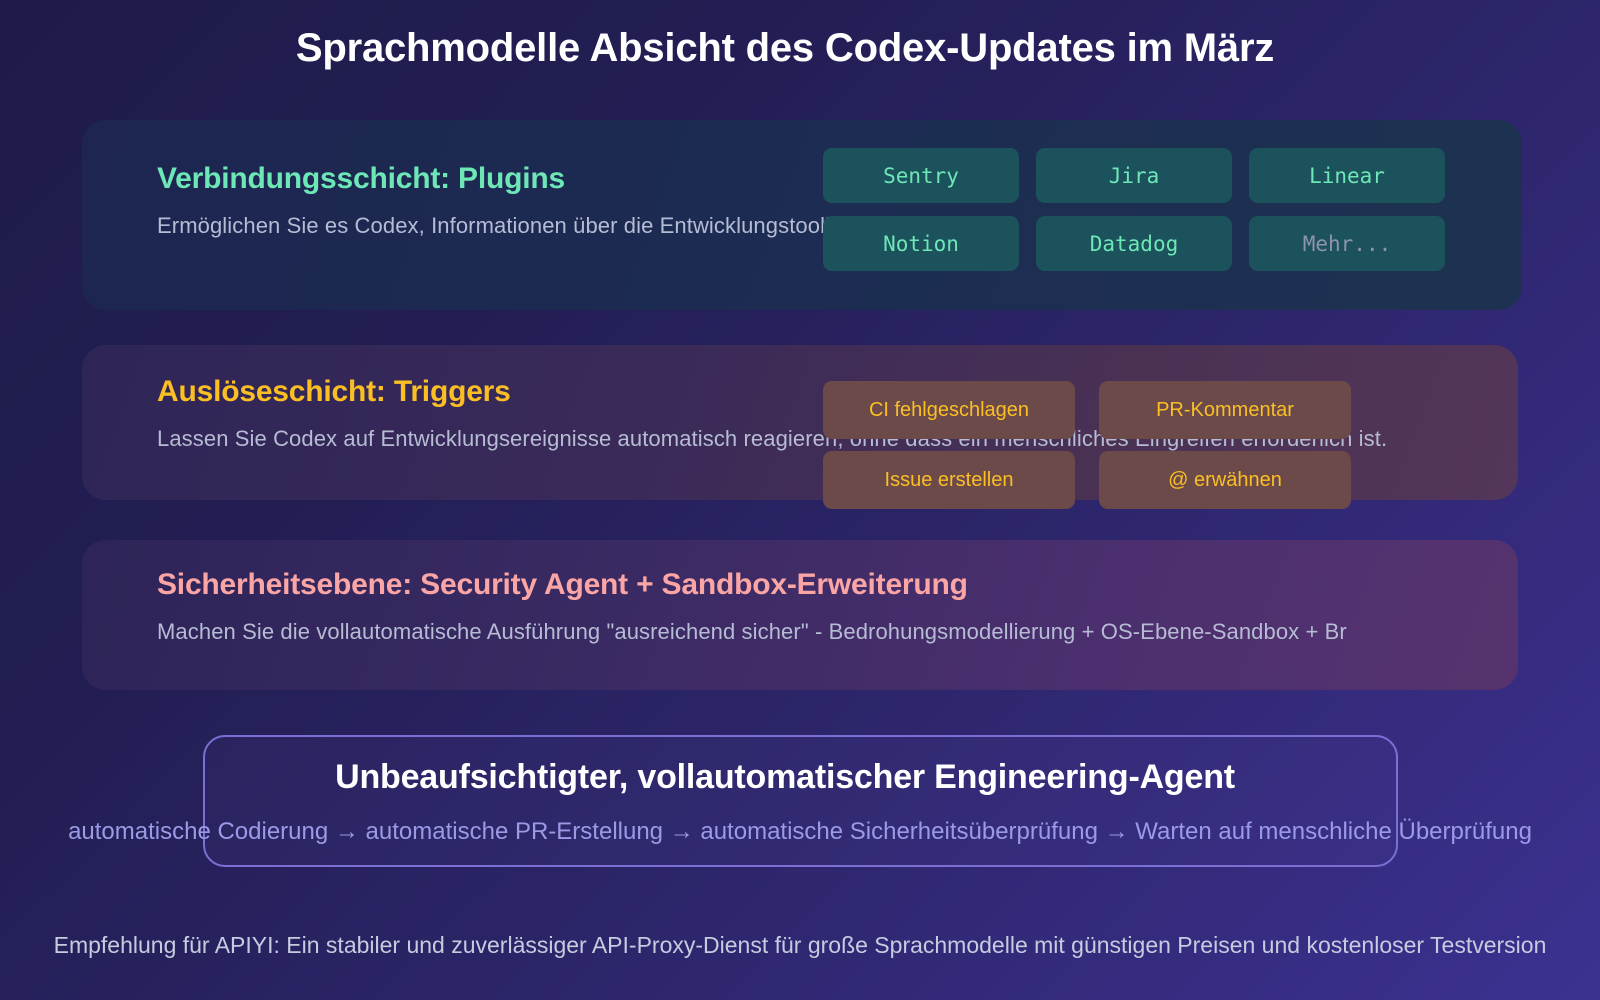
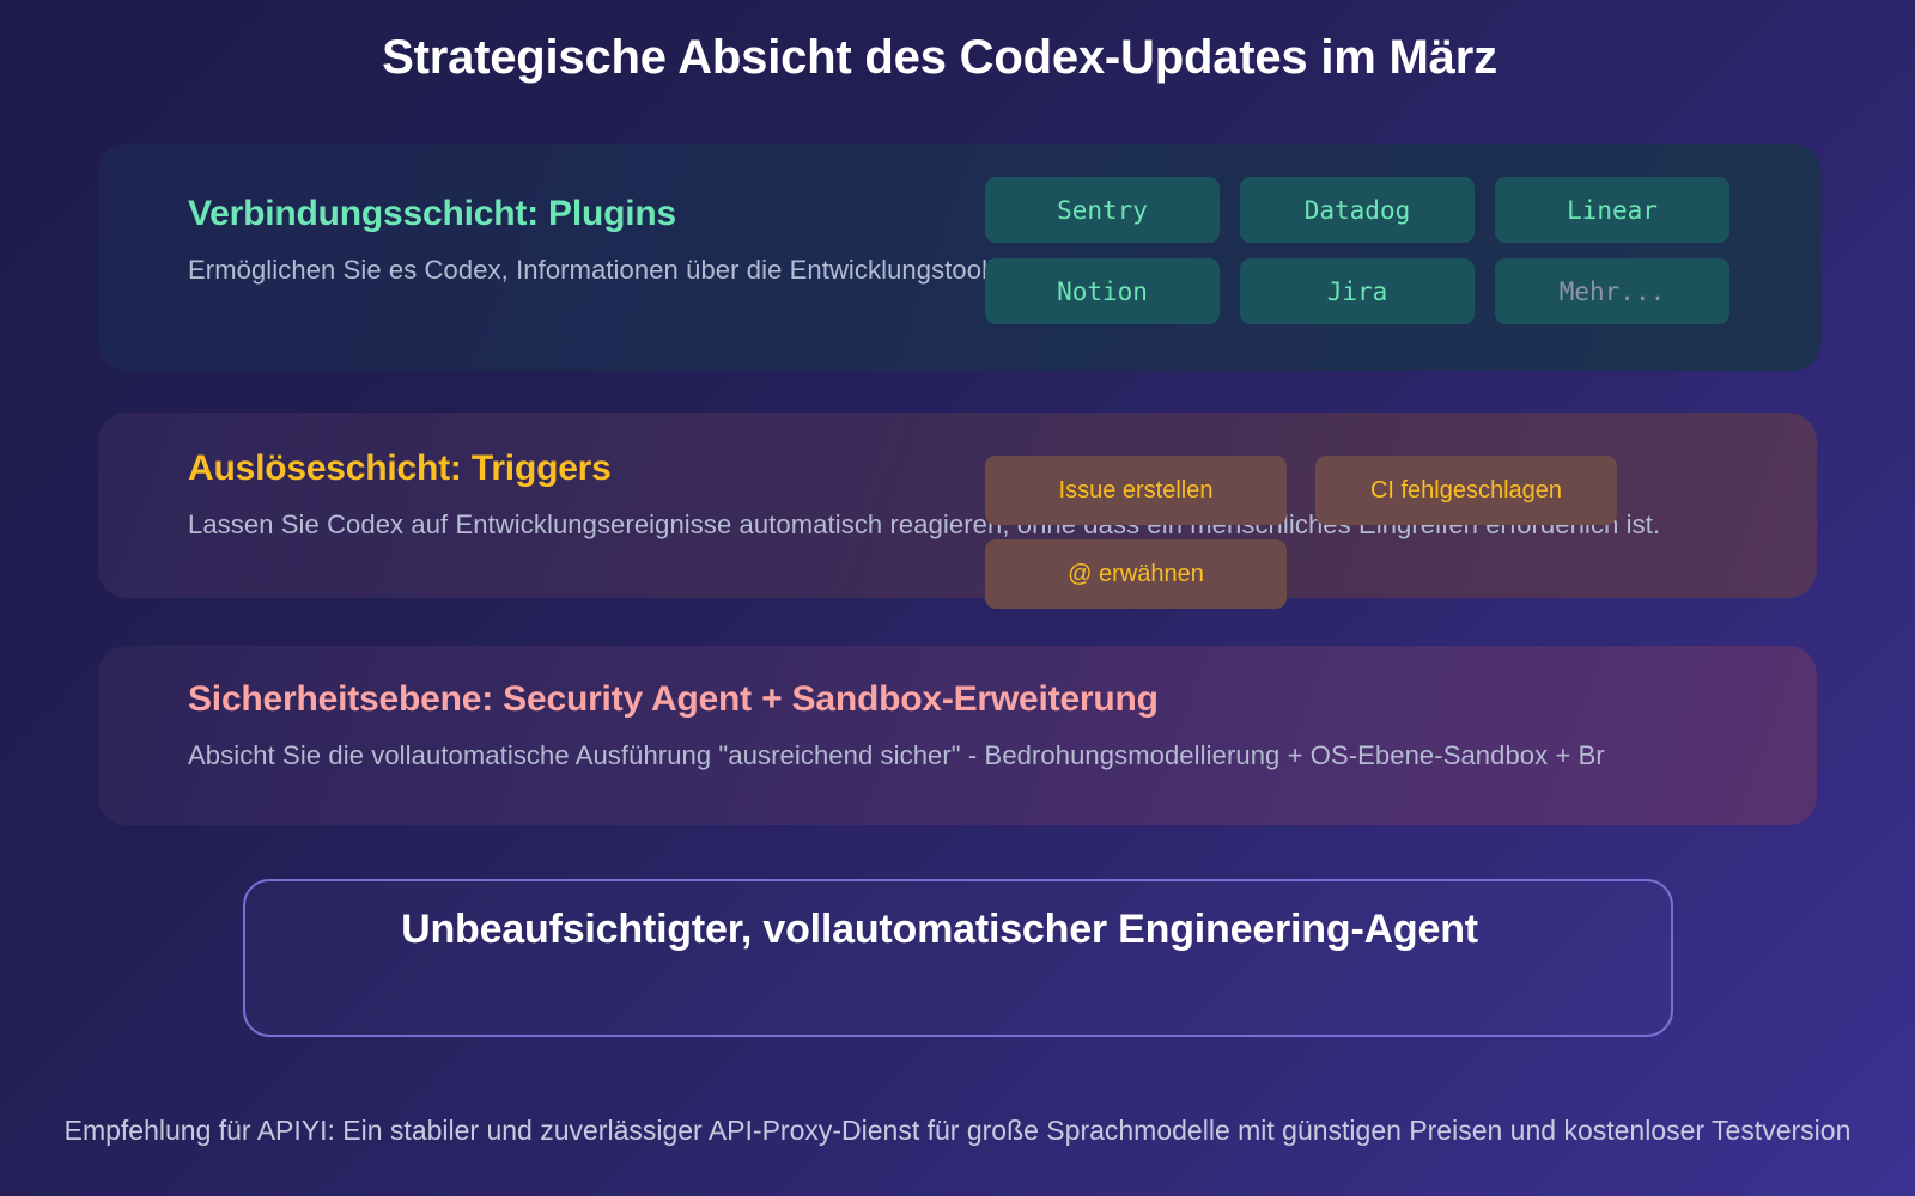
- Sprachmodelle Absicht des Codex-Updates im März
+ Strategische Absicht des Codex-Updates im März
  Verbindungsschicht: Plugins
  Ermöglichen Sie es Codex, Informationen über die Entwicklungstoo
  Sentry
- Jira
+ Datadog
  Linear
  Notion
- Datadog
+ Jira
  Mehr...
  Auslöseschicht: Triggers
- CI fehlgeschlagen
+ Issue erstellen
- PR-Kommentar
- Issue erstellen
+ CI fehlgeschlagen
  @ erwähnen
  Sicherheitsebene: Security Agent + Sandbox-Erweiterung
- Machen Sie die vollautomatische Ausführung "ausreichend sicher" - Bedrohungsmodellierung + OS-Ebene-Sandbox + Br
+ Absicht Sie die vollautomatische Ausführung "ausreichend sicher" - Bedrohungsmodellierung + OS-Ebene-Sandbox + Br
  Unbeaufsichtigter, vollautomatischer Engineering-Agent
- automatische Codierung → automatische PR-Erstellung → automatische Sicherheitsüberprüfung → Warten auf menschliche Überprüfung
  Empfehlung für APIYI: Ein stabiler und zuverlässiger API-Proxy-Dienst für große Sprachmodelle mit günstigen Preisen und kostenloser Testversion
